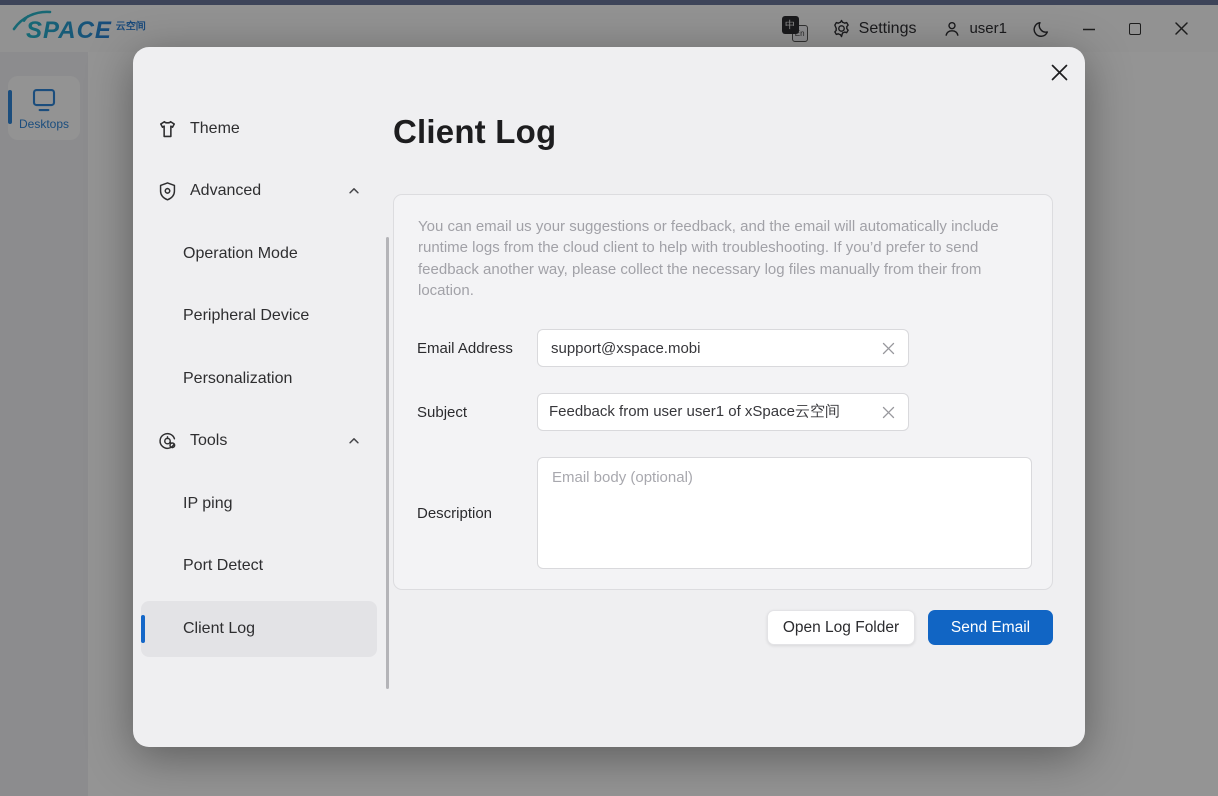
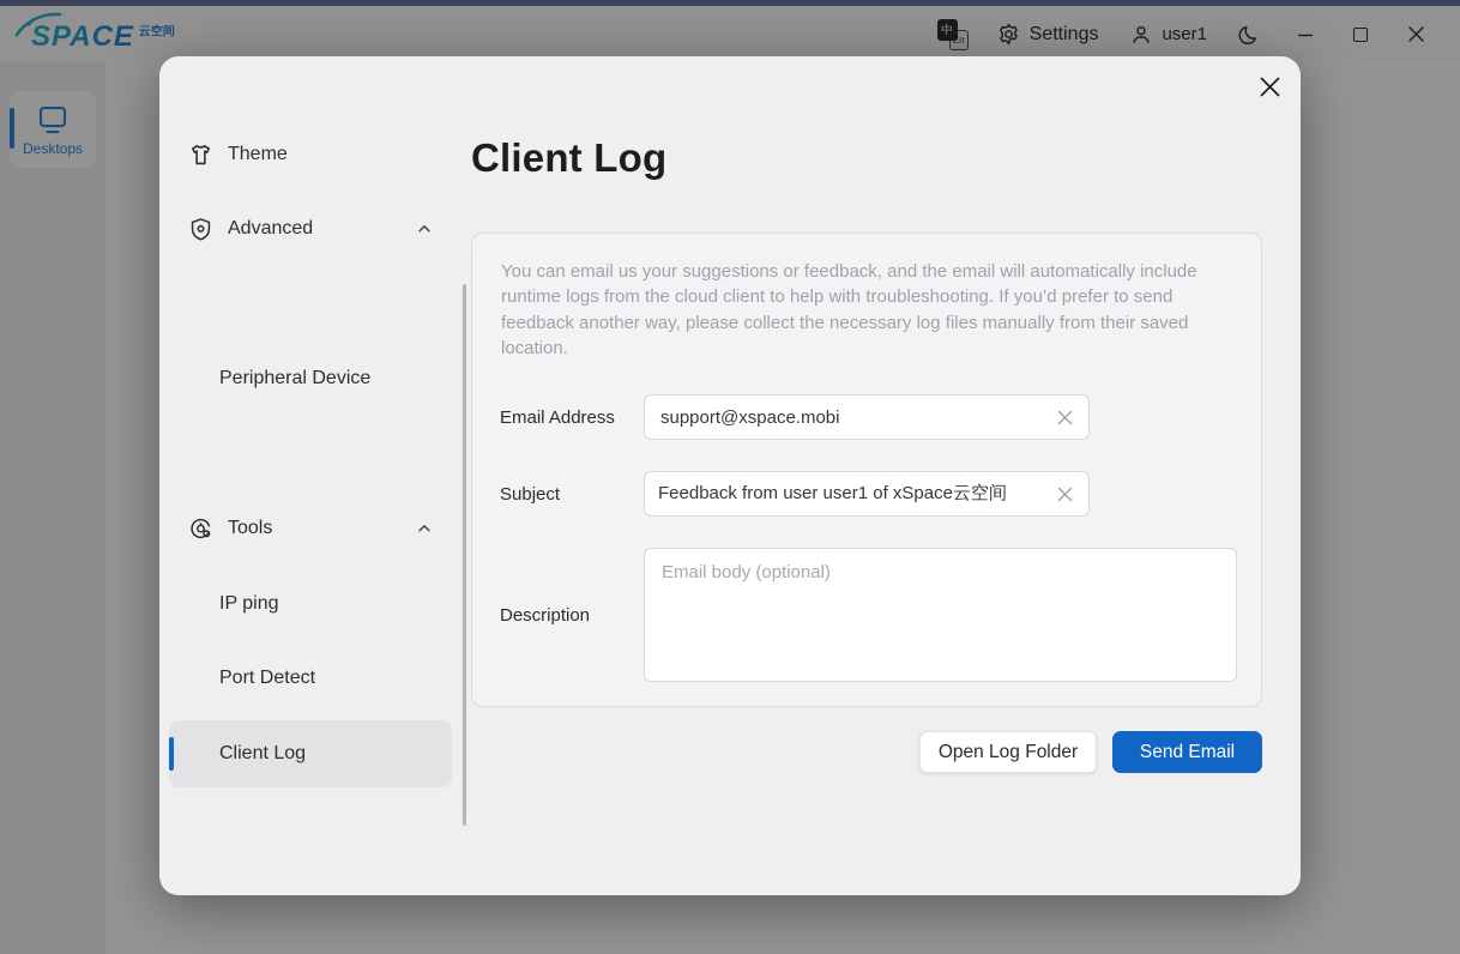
  SPACE
  云空间
  中
  Settings
  user1
  Desktops
  Theme
  Advanced
- Operation Mode
  Peripheral Device
- Personalization
  Tools
  IP ping
  Port Detect
  Client Log
  Client Log
- You can email us your suggestions or feedback, and the email will automatically include runtime logs from the cloud client to help with troubleshooting. If you’d prefer to send feedback another way, please collect the necessary log files manually from their from location.
+ You can email us your suggestions or feedback, and the email will automatically include runtime logs from the cloud client to help with troubleshooting. If you’d prefer to send feedback another way, please collect the necessary log files manually from their saved location.
  Email Address
  support@xspace.mobi
  Subject
  Feedback from user user1 of xSpace云空间
  Description
  Email body (optional)
  Open Log Folder
  Send Email
